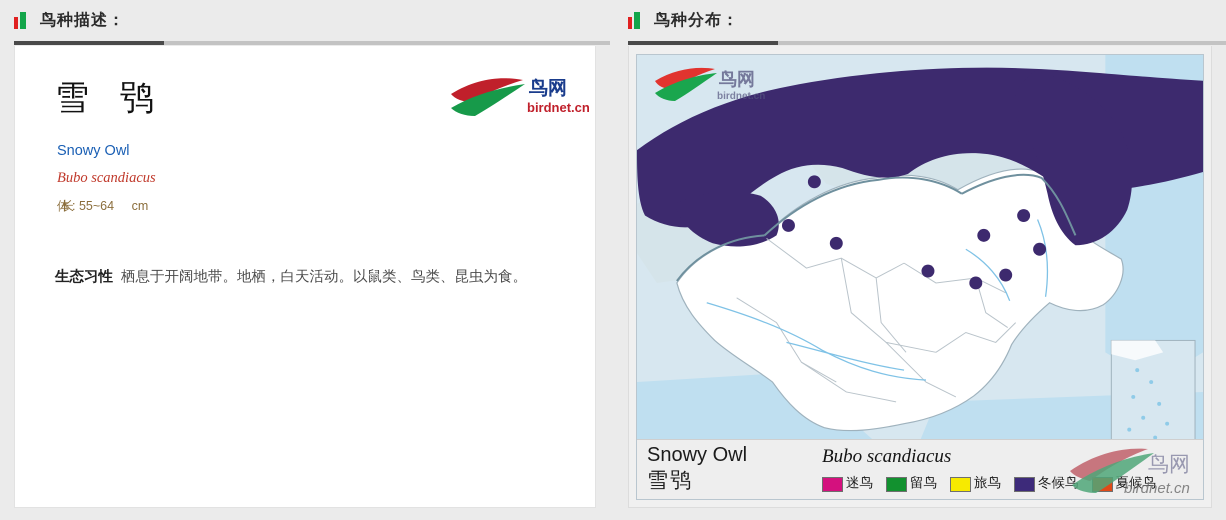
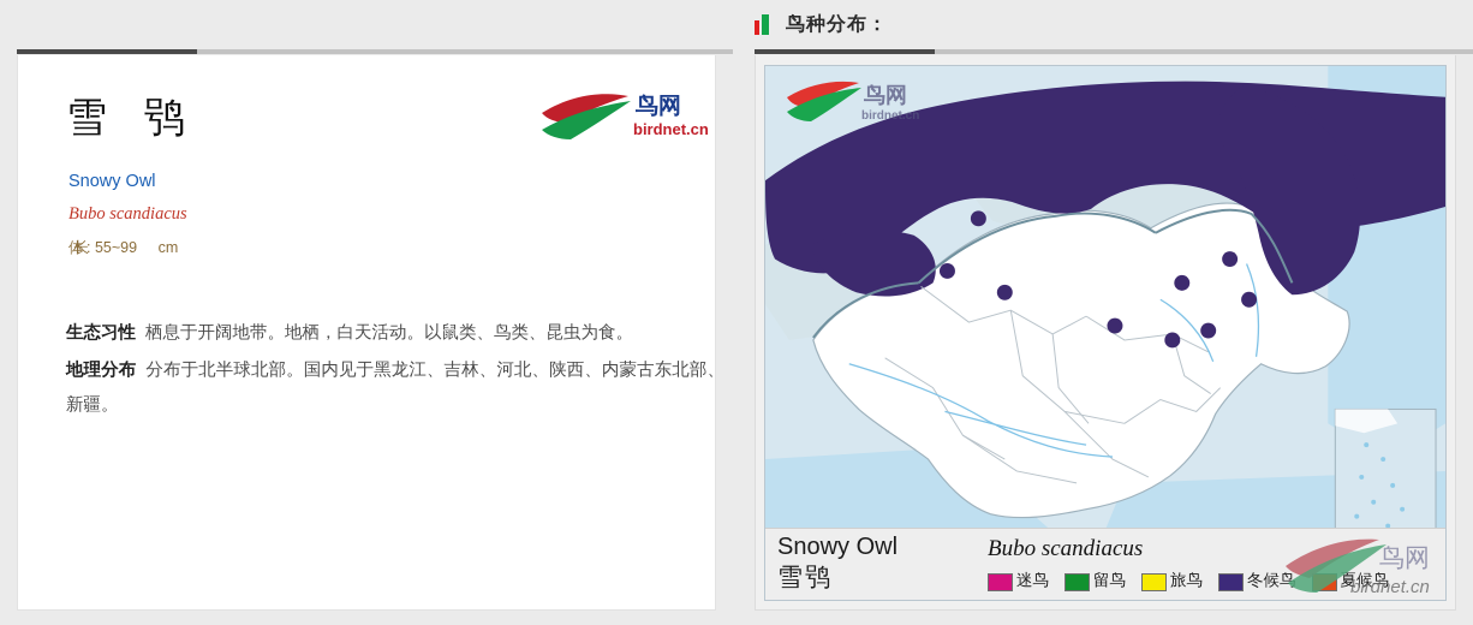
- 鸟种描述：
  雪 鸮
  Snowy Owl
  Bubo scandiacus
- 体长 : 55~64 cm
+ 体长 : 55~99 cm
  鸟网
  birdnet.cn
  生态习性 栖息于开阔地带。地栖，白天活动。以鼠类、鸟类、昆虫为食。
+ 地理分布 分布于北半球北部。国内见于黑龙江、吉林、河北、陕西、内蒙古东北部、新疆。
  鸟种分布：
  鸟网
  birdnet.cn
  Snowy Owl
  雪鸮
  Bubo scandiacus
  迷鸟
  留鸟
  旅鸟
  冬候鸟
  夏候鸟
  鸟网
  birdnet.cn
